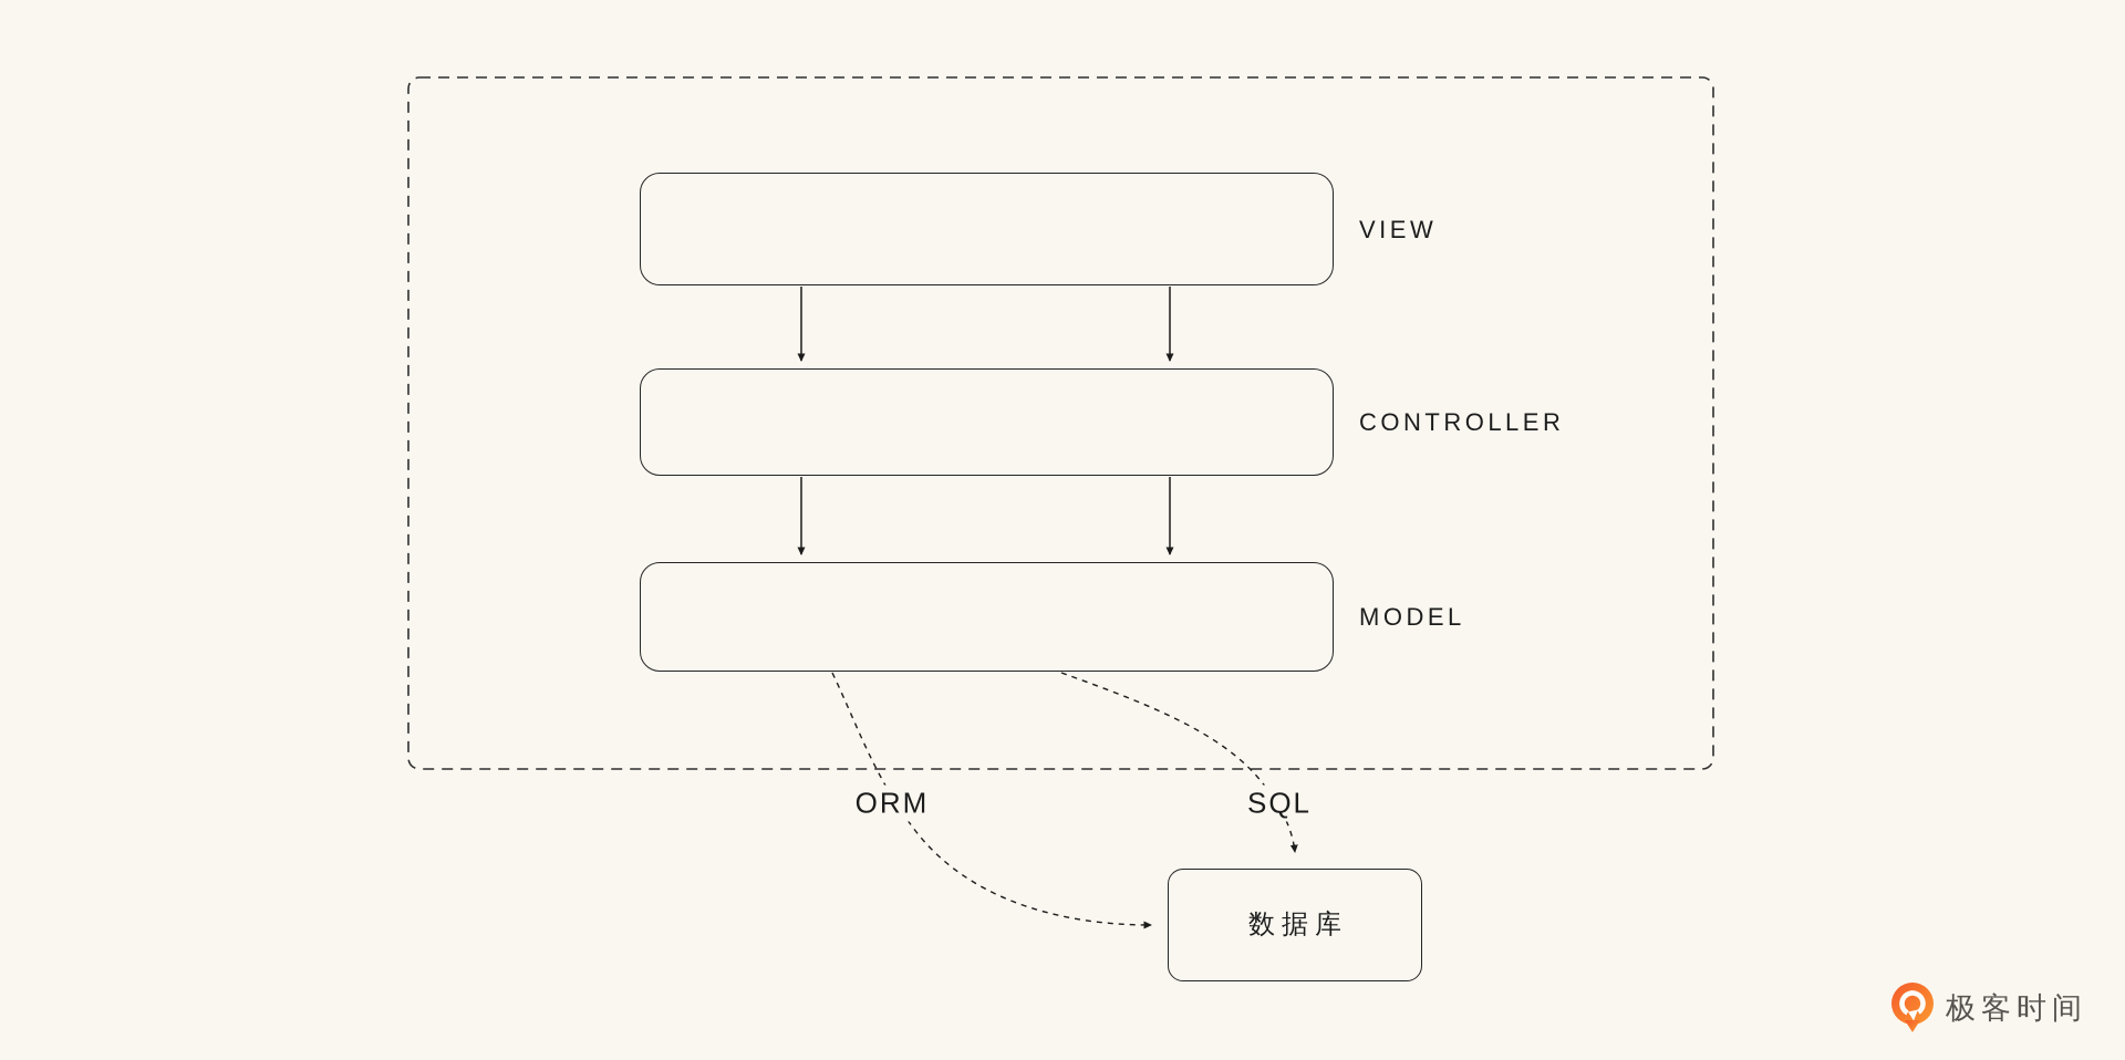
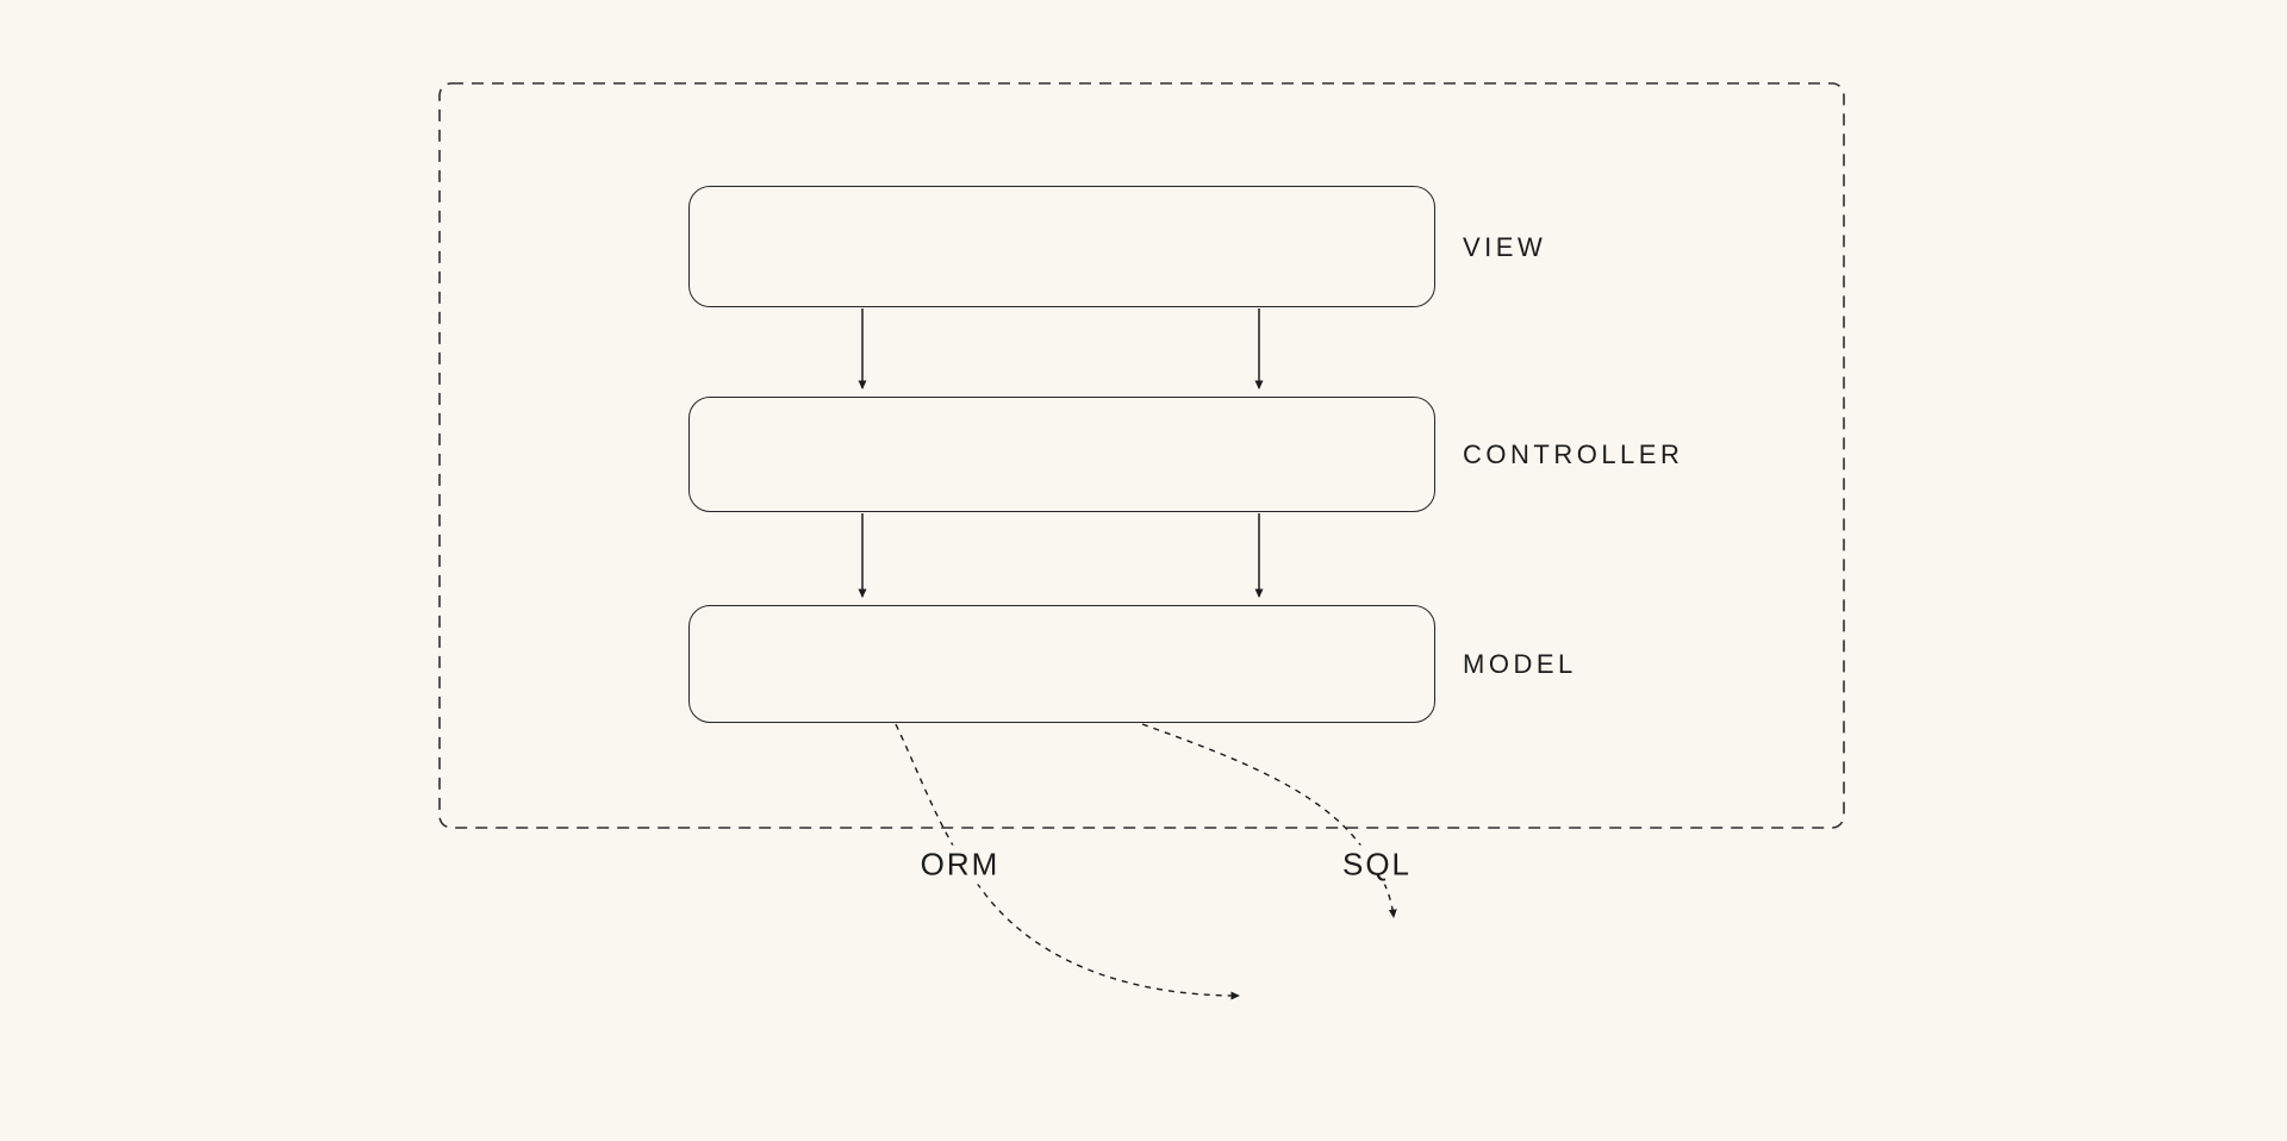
  VIEW
  CONTROLLER
  MODEL
  ORM
  SQL
- 数据库
- 极客时间
